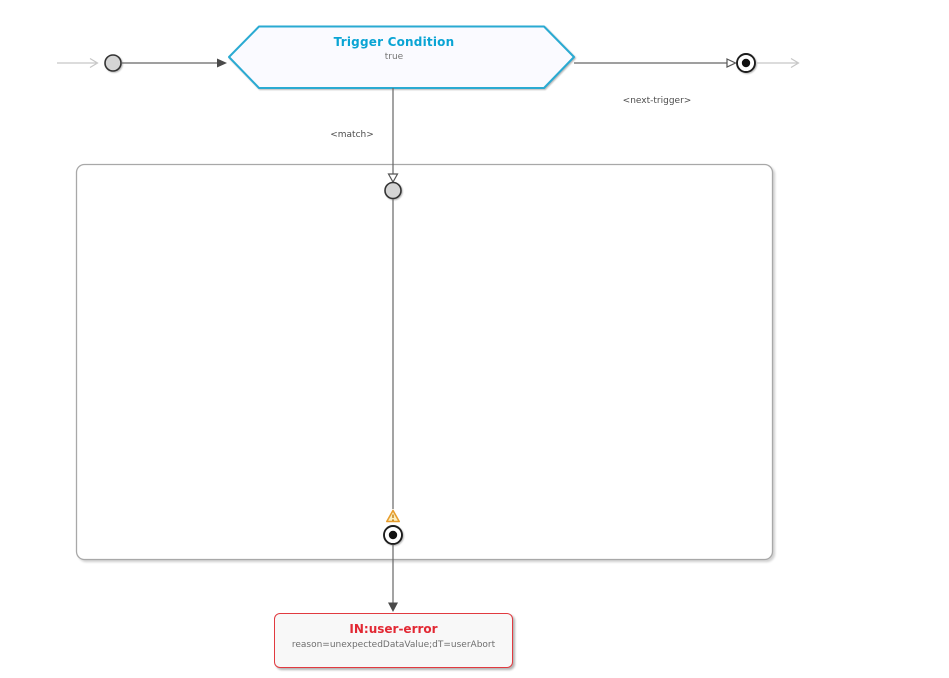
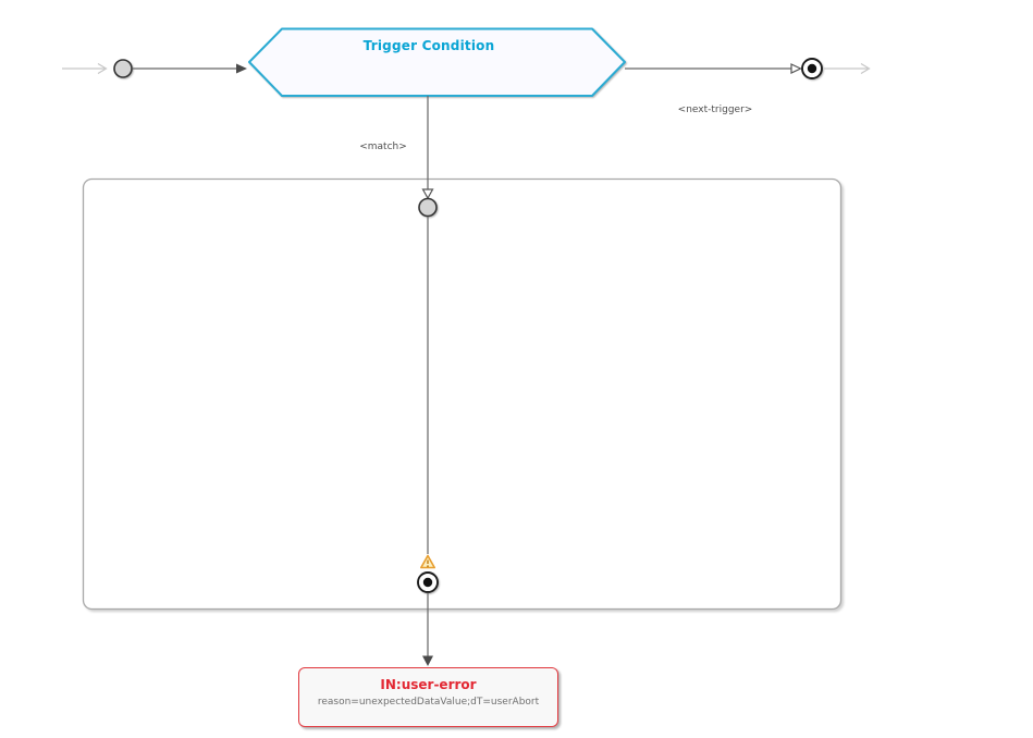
  Trigger Condition
- true
  <match>
  <next-trigger>
  IN:user-error
  reason=unexpectedDataValue;dT=userAbort
